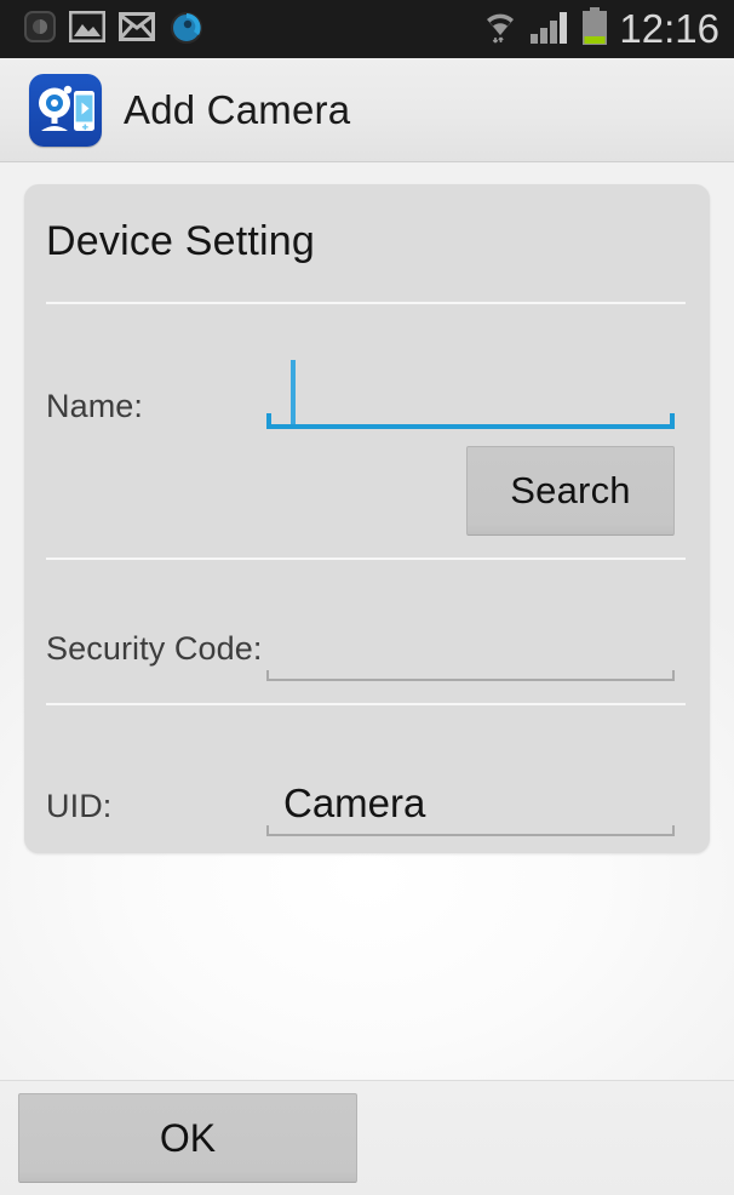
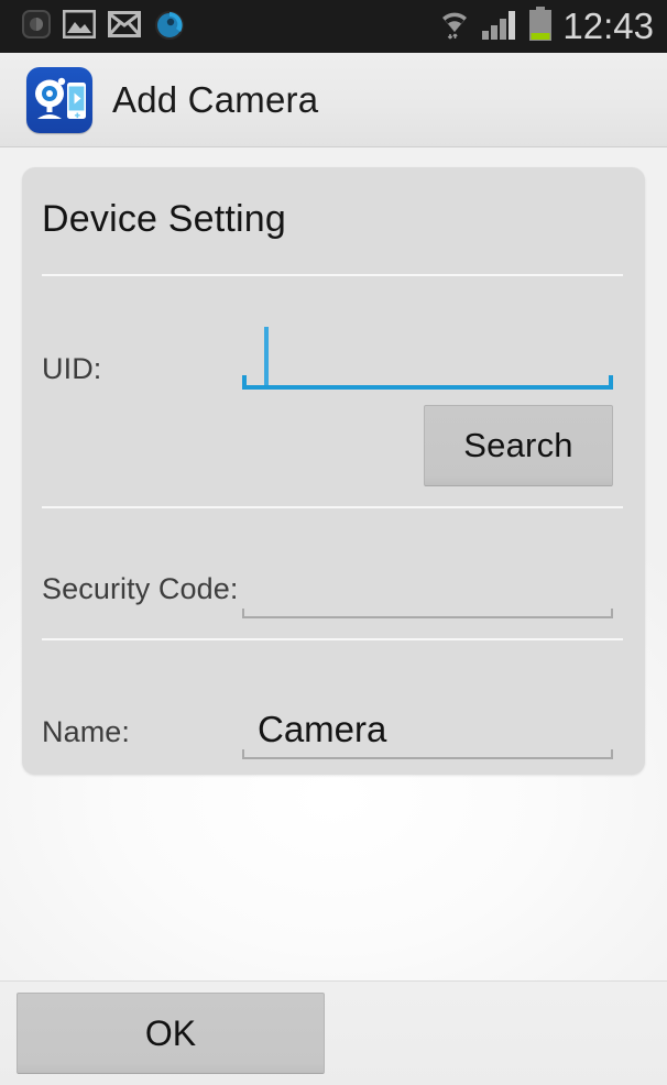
- 12:16
+ 12:43
  Add Camera
  Device Setting
- Name:
+ UID:
  Search
  Security Code:
- UID:
+ Name:
  Camera
  OK
